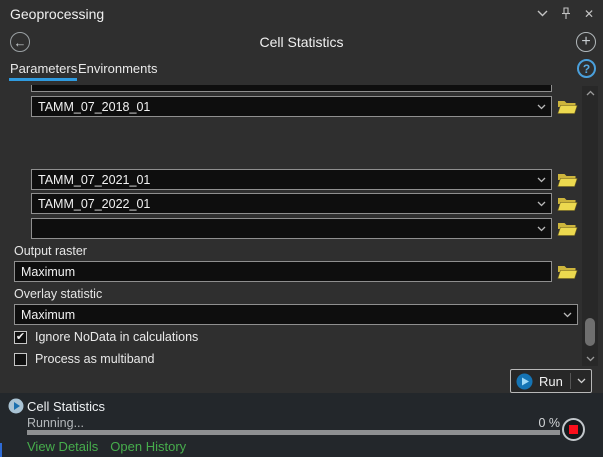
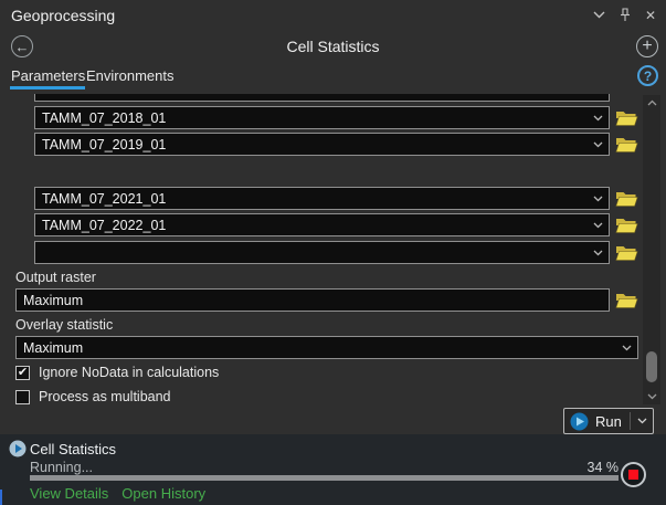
  Geoprocessing
  ✕
  Cell Statistics
  ←
  +
  Parameters
  Environments
  ?
  TAMM_07_2018_01
+ TAMM_07_2019_01
  TAMM_07_2021_01
  TAMM_07_2022_01
  Output raster
  Maximum
  Overlay statistic
  Maximum
  ✔
  Ignore NoData in calculations
  Process as multiband
  Run
  Cell Statistics
  Running...
- 0 %
+ 34 %
  View Details
  Open History
